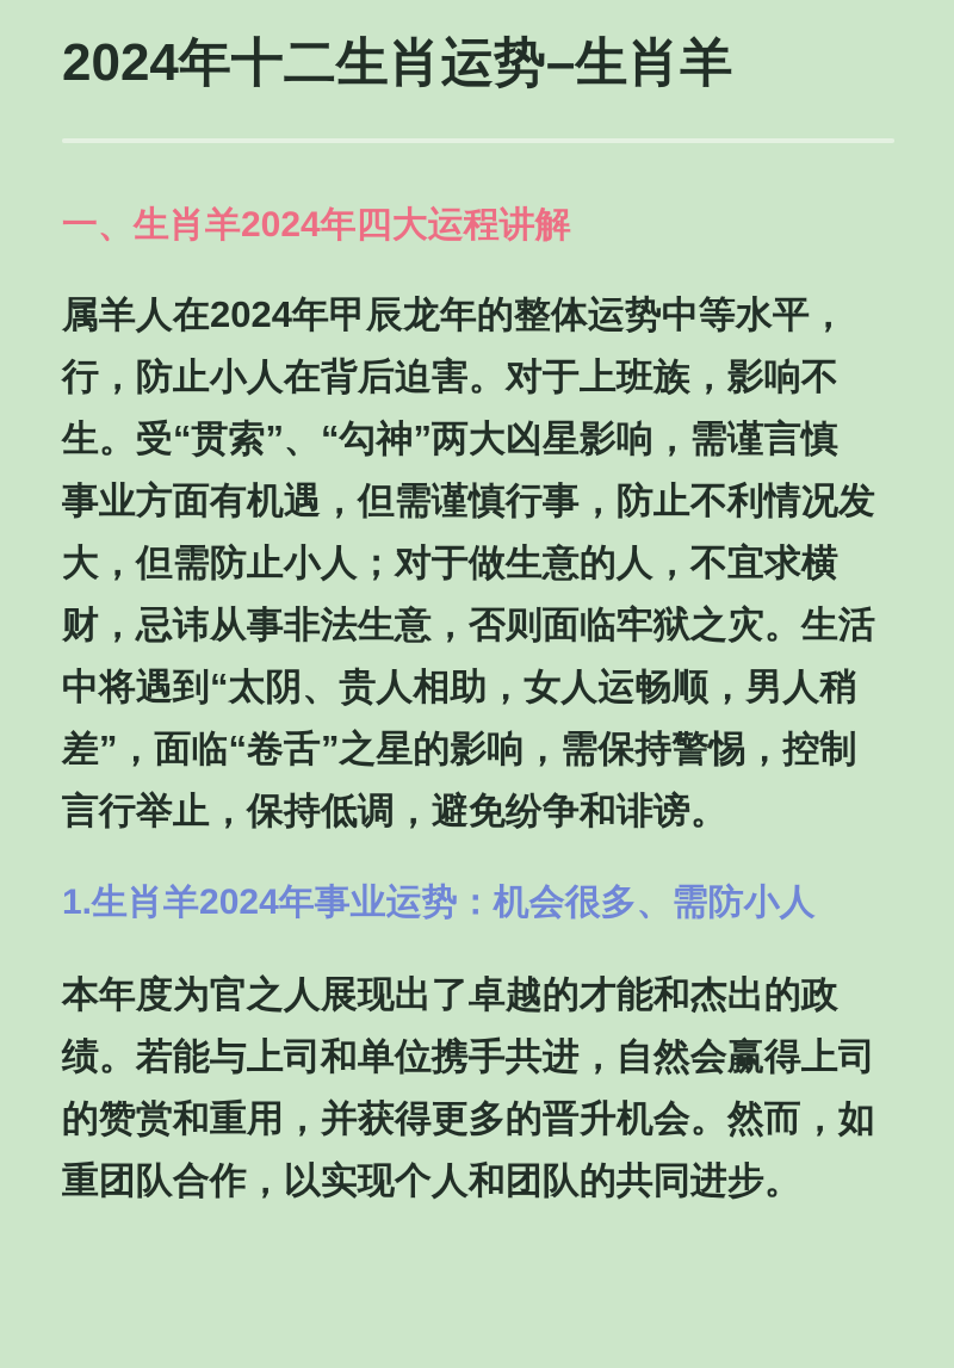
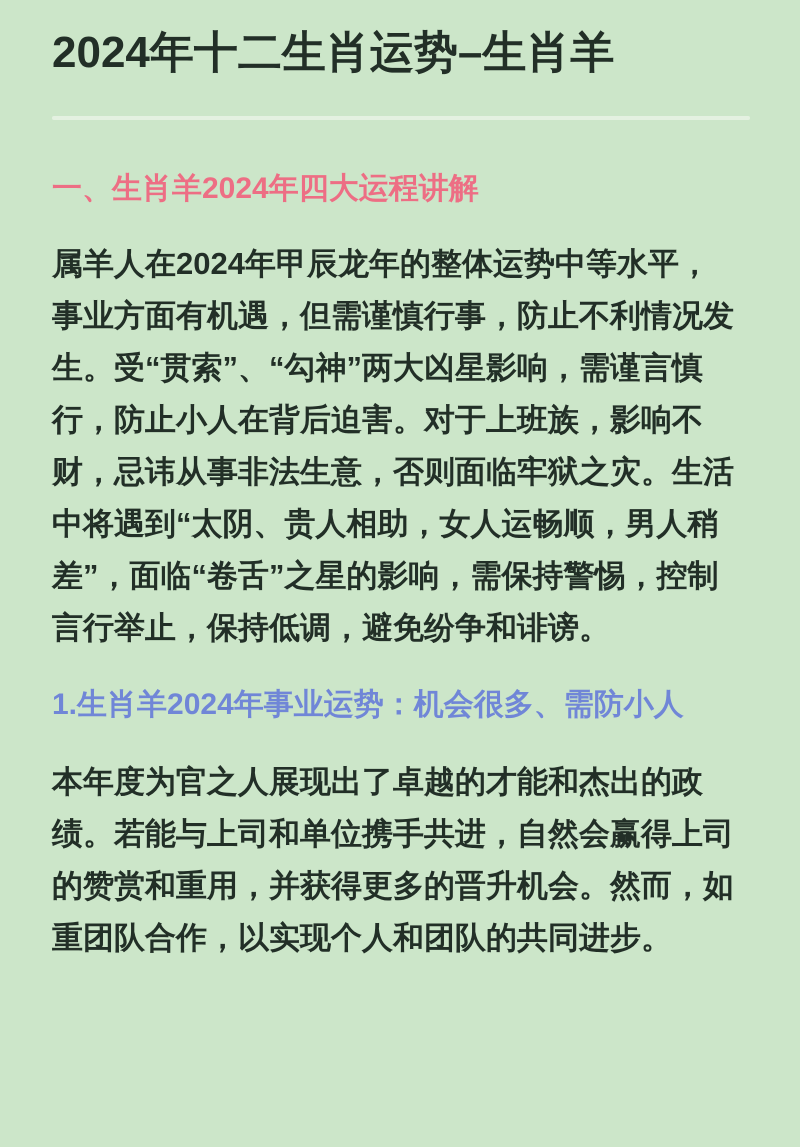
  2024年十二生肖运势–生肖羊
  一、生肖羊2024年四大运程讲解
  属羊人在2024年甲辰龙年的整体运势中等水平，
- 行，防止小人在背后迫害。对于上班族，影响不
+ 事业方面有机遇，但需谨慎行事，防止不利情况发
  生。受“贯索”、“勾神”两大凶星影响，需谨言慎
- 事业方面有机遇，但需谨慎行事，防止不利情况发
+ 行，防止小人在背后迫害。对于上班族，影响不
- 大，但需防止小人；对于做生意的人，不宜求横
  财，忌讳从事非法生意，否则面临牢狱之灾。生活
  中将遇到“太阴、贵人相助，女人运畅顺，男人稍
  差”，面临“卷舌”之星的影响，需保持警惕，控制
  言行举止，保持低调，避免纷争和诽谤。
  1.生肖羊2024年事业运势：机会很多、需防小人
  本年度为官之人展现出了卓越的才能和杰出的政
  绩。若能与上司和单位携手共进，自然会赢得上司
  的赞赏和重用，并获得更多的晋升机会。然而，如
  重团队合作，以实现个人和团队的共同进步。
